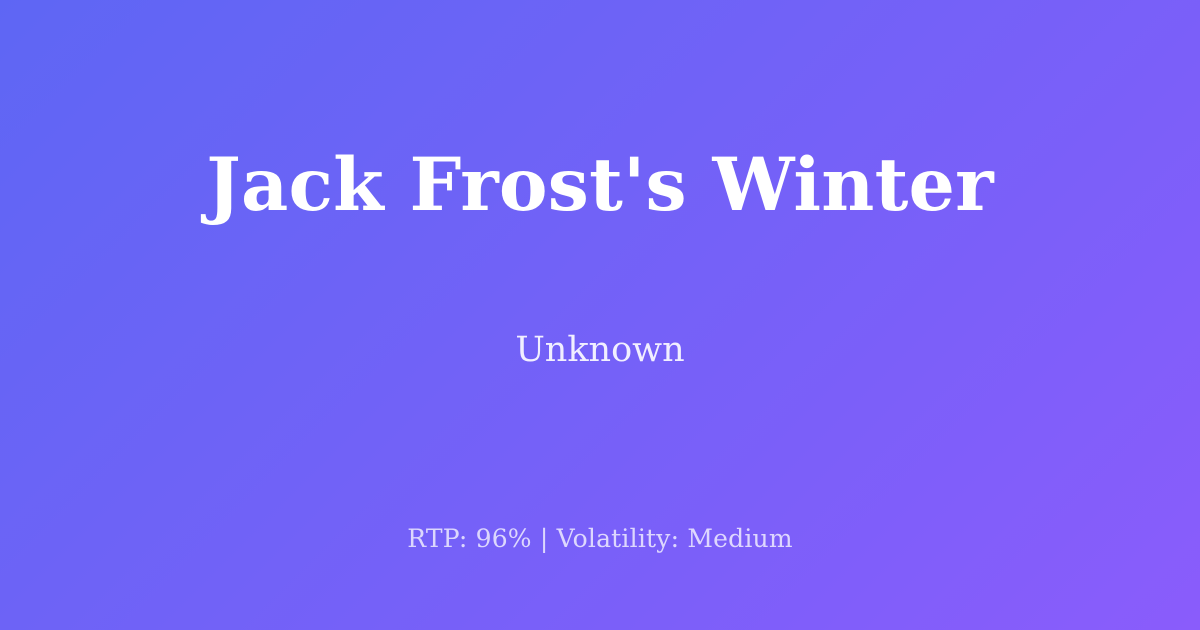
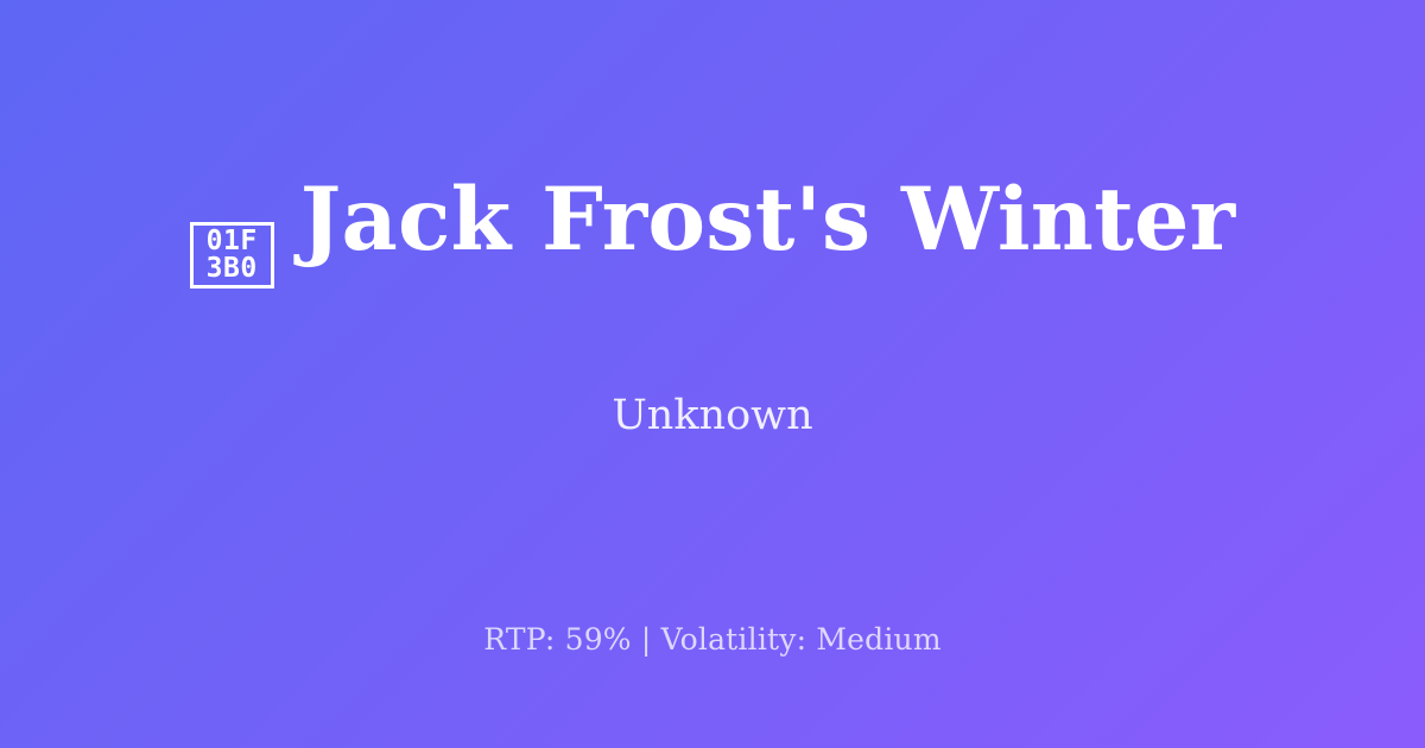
+ 01F
+ 3B0
  Jack Frost's Winter
  Unknown
- RTP: 96% | Volatility: Medium
+ RTP: 59% | Volatility: Medium
